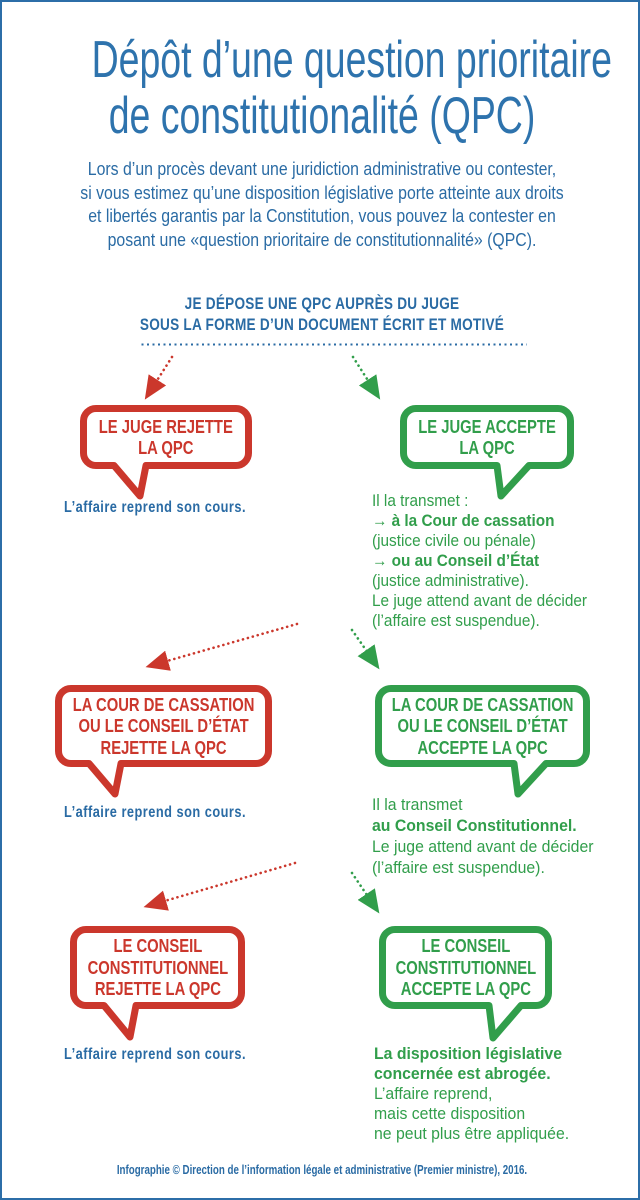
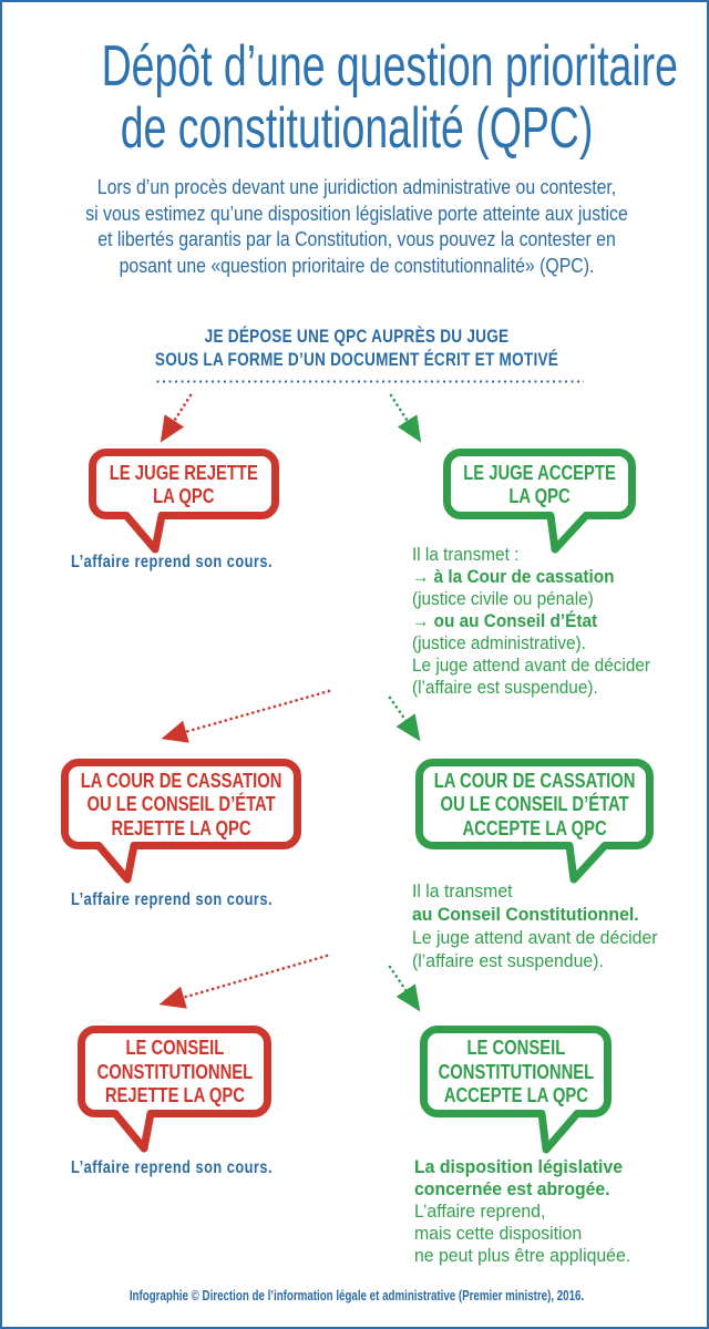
  Dépôt d’une question priorit
  de constitutionalité (QPC)
  Lors d’un procès devant une juridiction administrative ou contester,
- si vous estimez qu’une disposition législative porte atteinte aux droits
+ si vous estimez qu’une disposition législative porte atteinte aux justice
  et libertés garantis par la Constitution, vous pouvez la contester en
  posant une «question prioritaire de constitutionnalité» (QPC).
  JE DÉPOSE UNE QPC AUPRÈS DU JUGE
  SOUS LA FORME D’UN DOCUMENT ÉCRIT ET MOTIVÉ
  LE JUGE REJETTE
  LA QPC
  LE JUGE ACCEPTE
  LA QPC
  L’affaire reprend son cours.
  Il la transmet :
  → à la Cour de cassation
  (justice civile ou pénale)
  → ou au Conseil d’État
  (justice administrative).
  Le juge attend avant de décider
  (l’affaire est suspendue).
  LA COUR DE CASSATION
  OU LE CONSEIL D’ÉTAT
  REJETTE LA QPC
  LA COUR DE CASSATION
  OU LE CONSEIL D’ÉTAT
  ACCEPTE LA QPC
  L’affaire reprend son cours.
  Il la transmet
  au Conseil Constitutionnel.
  Le juge attend avant de décider
  (l’affaire est suspendue).
  LE CONSEIL
  CONSTITUTIONNEL
  REJETTE LA QPC
  LE CONSEIL
  CONSTITUTIONNEL
  ACCEPTE LA QPC
  L’affaire reprend son cours.
  La disposition législative
  concernée est abrogée.
  L’affaire reprend,
  mais cette disposition
  ne peut plus être appliquée.
  Infographie © Direction de l’information légale et administrative (Premier ministre), 2016.
